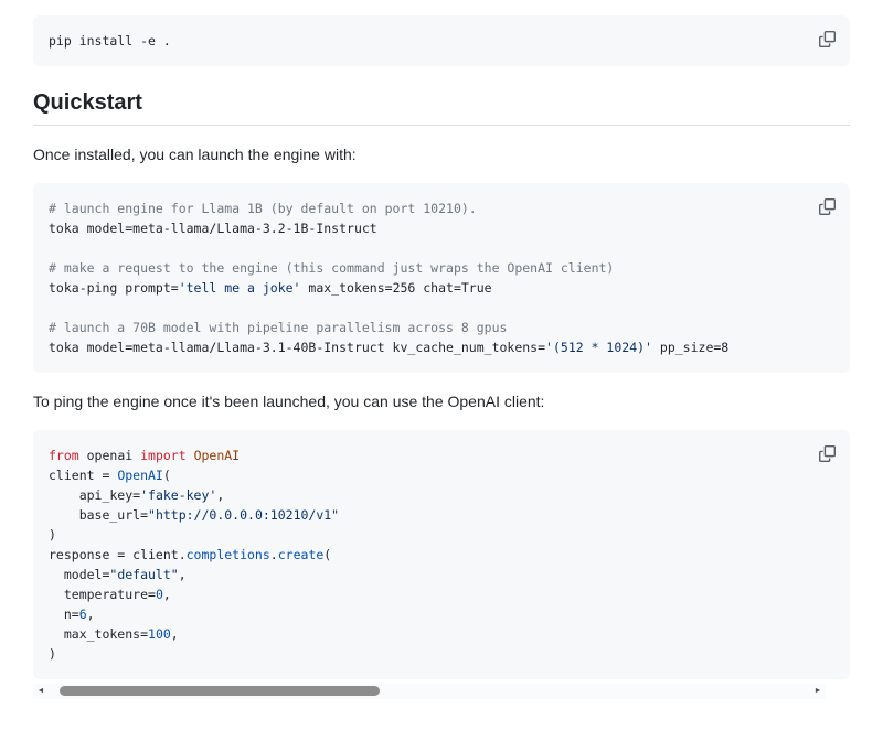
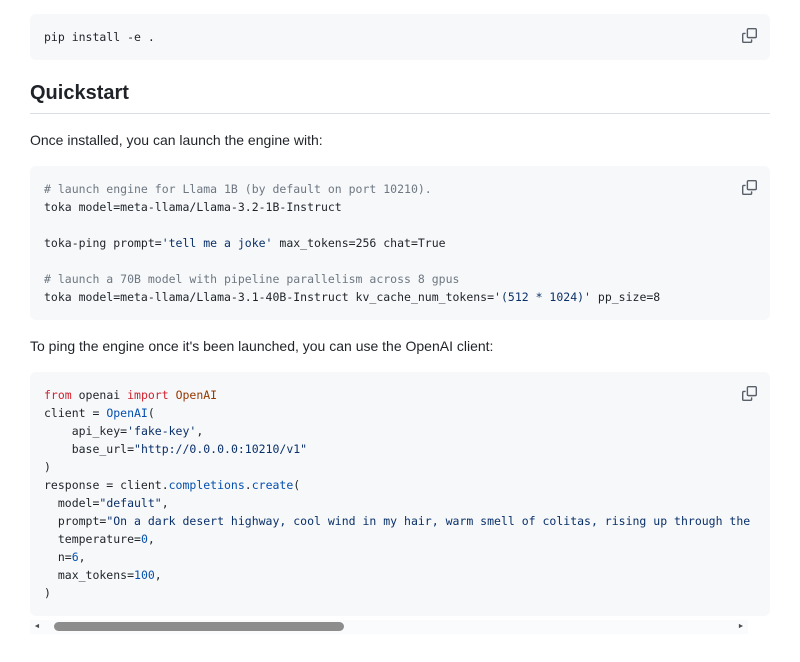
  pip install -e .
  Quickstart
  Once installed, you can launch the engine with:
  # launch engine for Llama 1B (by default on port 10210).
  toka model=meta-llama/Llama-3.2-1B-Instruct
- # make a request to the engine (this command just wraps the OpenAI client)
  toka-ping prompt='tell me a joke' max_tokens=256 chat=True
  # launch a 70B model with pipeline parallelism across 8 gpus
  toka model=meta-llama/Llama-3.1-40B-Instruct kv_cache_num_tokens='(512 * 1024)' pp_size=8
  To ping the engine once it's been launched, you can use the OpenAI client:
  from openai import OpenAI
  client = OpenAI(
  api_key='fake-key',
  base_url="http://0.0.0.0:10210/v1"
  )
  response = client.completions.create(
  model="default",
+ prompt="On a dark desert highway, cool wind in my hair, warm smell of colitas, rising up through the
  temperature=0,
  n=6,
  max_tokens=100,
  )
